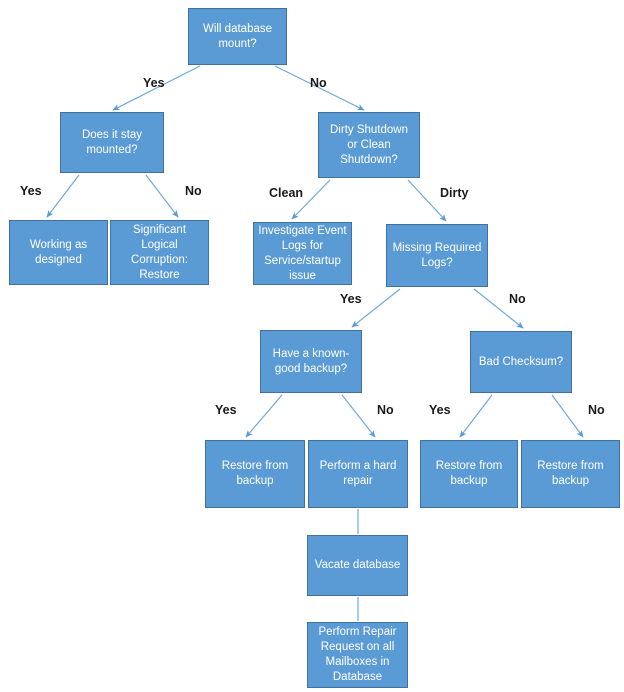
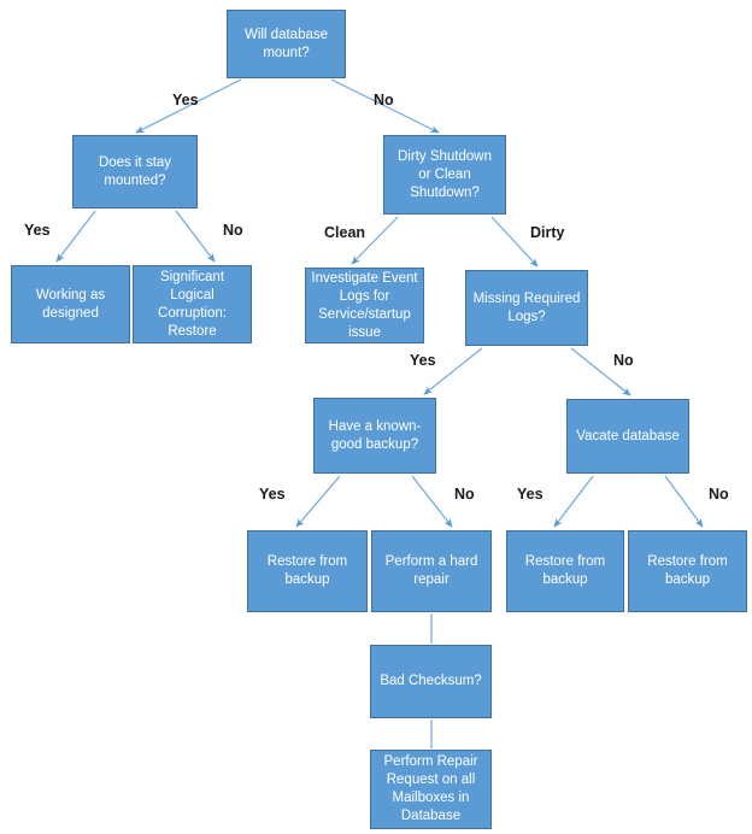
  Will database
  mount?
  Does it stay
  mounted?
  Dirty Shutdown
  or Clean
  Shutdown?
  Working as
  designed
  Significant
  Logical
  Corruption:
  Restore
  Investigate Event
  Logs for
  Service/startup
  issue
  Missing Required
  Logs?
  Have a known-
  good backup?
- Bad Checksum?
+ Vacate database
  Restore from
  backup
  Perform a hard
  repair
  Restore from
  backup
  Restore from
  backup
- Vacate database
+ Bad Checksum?
  Perform Repair
  Request on all
  Mailboxes in
  Database
  Yes
  No
  Yes
  No
  Clean
  Dirty
  Yes
  No
  Yes
  No
  Yes
  No
